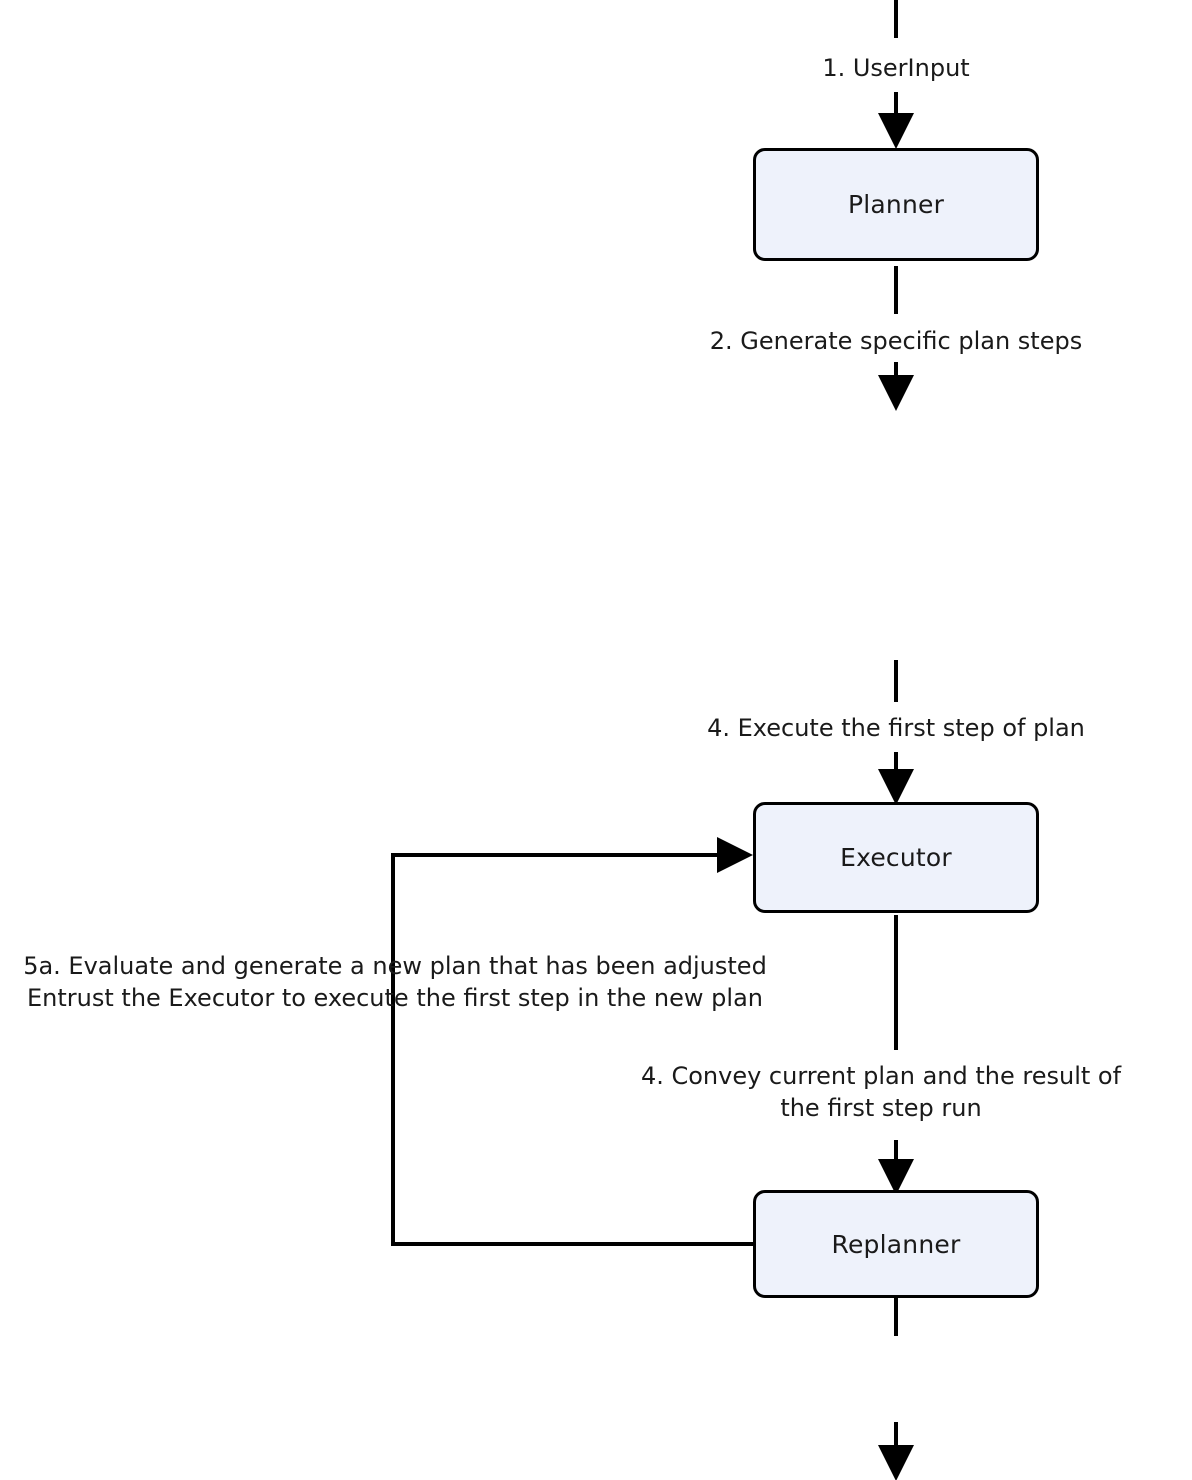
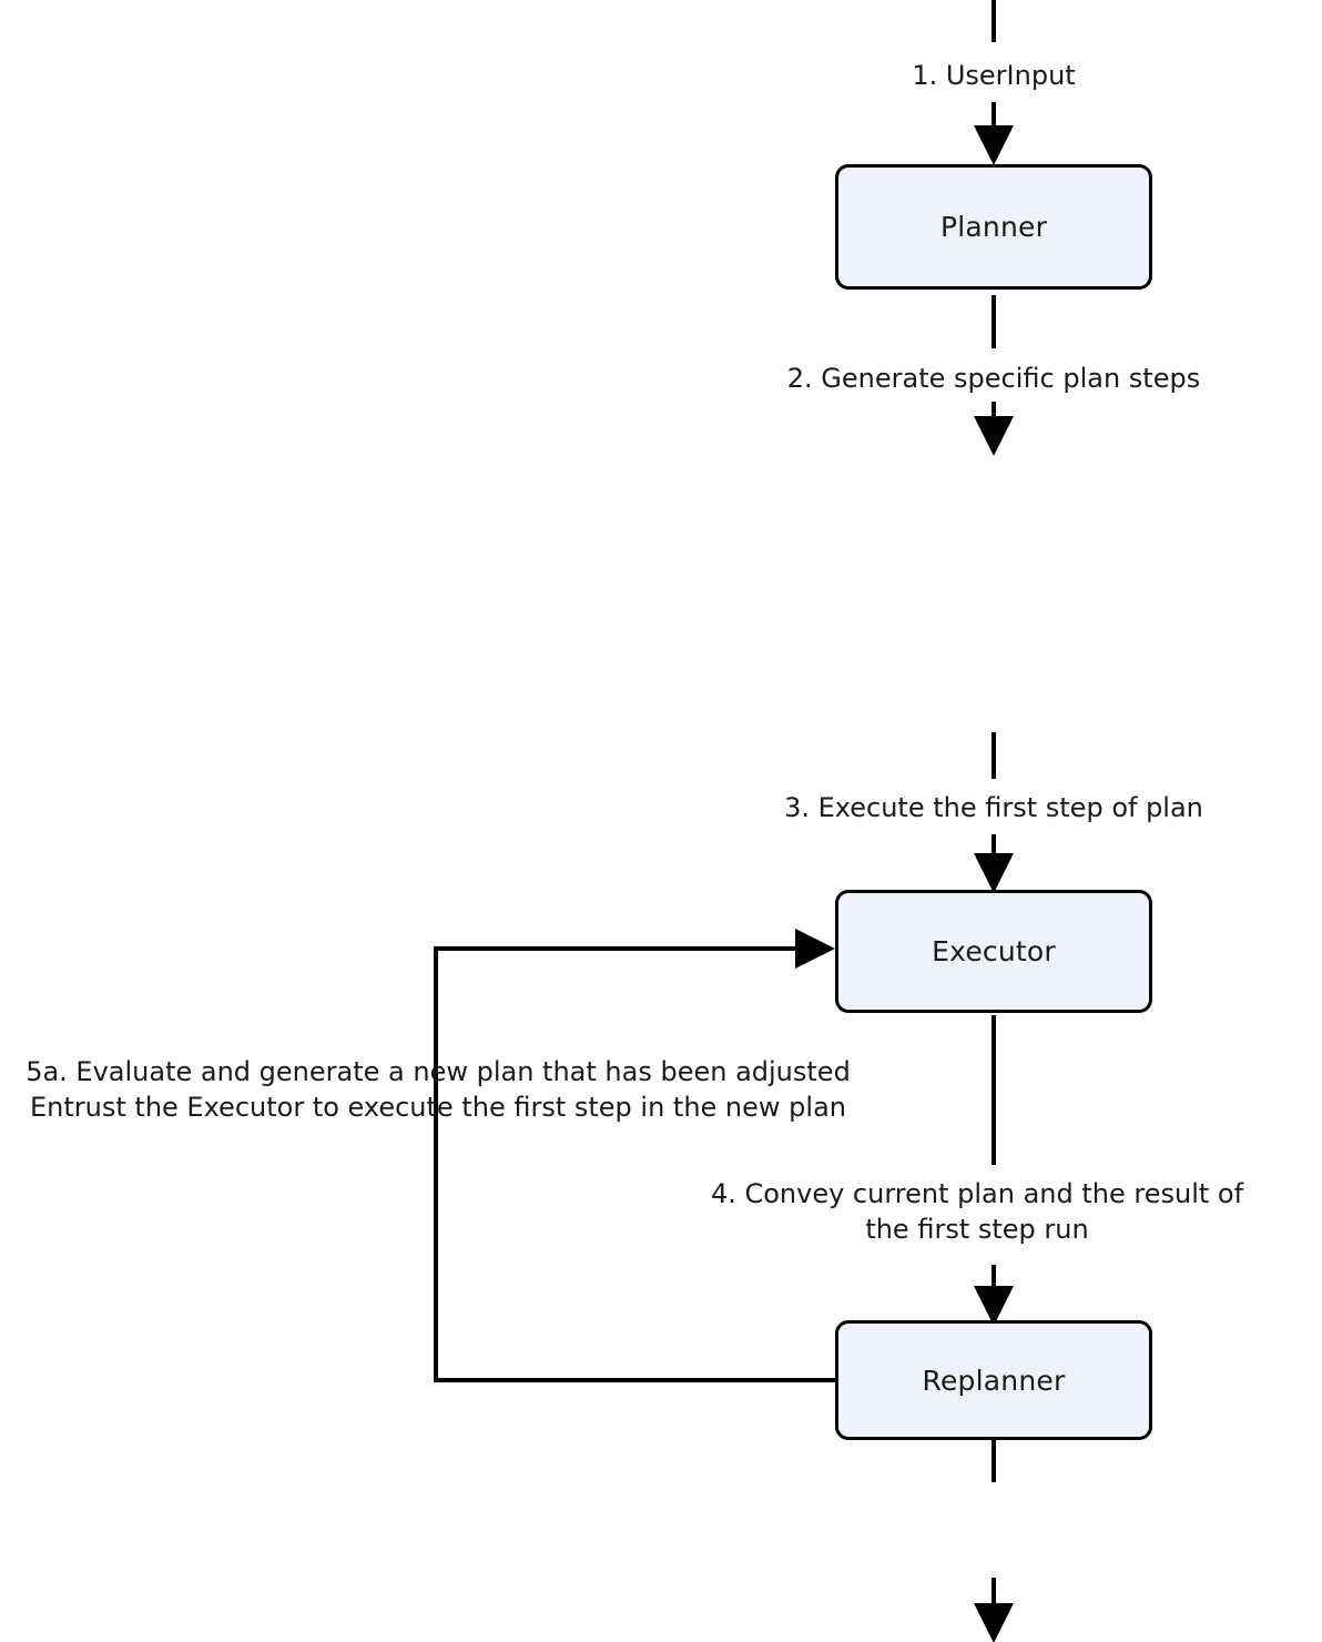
  1. UserInput
  Planner
  2. Generate specific plan steps
- 4. Execute the first step of plan
+ 3. Execute the first step of plan
  Executor
  5a. Evaluate and generate a new plan that has been adjusted
  Entrust the Executor to execute the first step in the new plan
  4. Convey current plan and the result of
  the first step run
  Replanner
